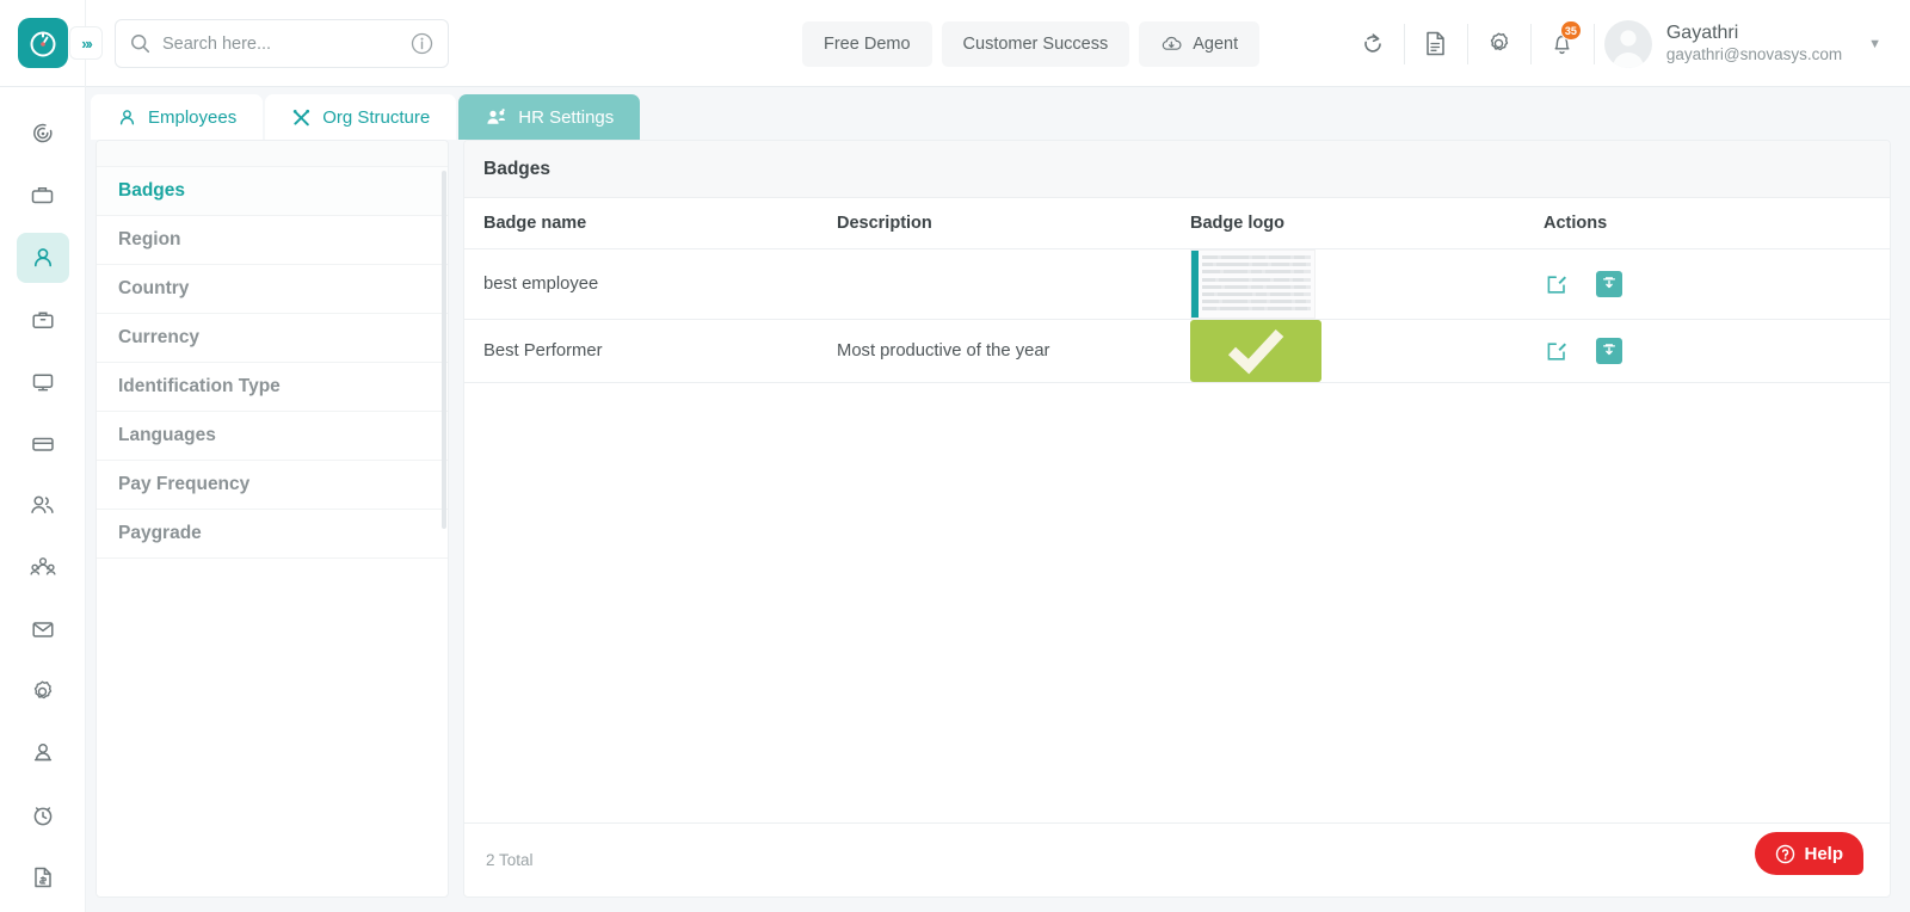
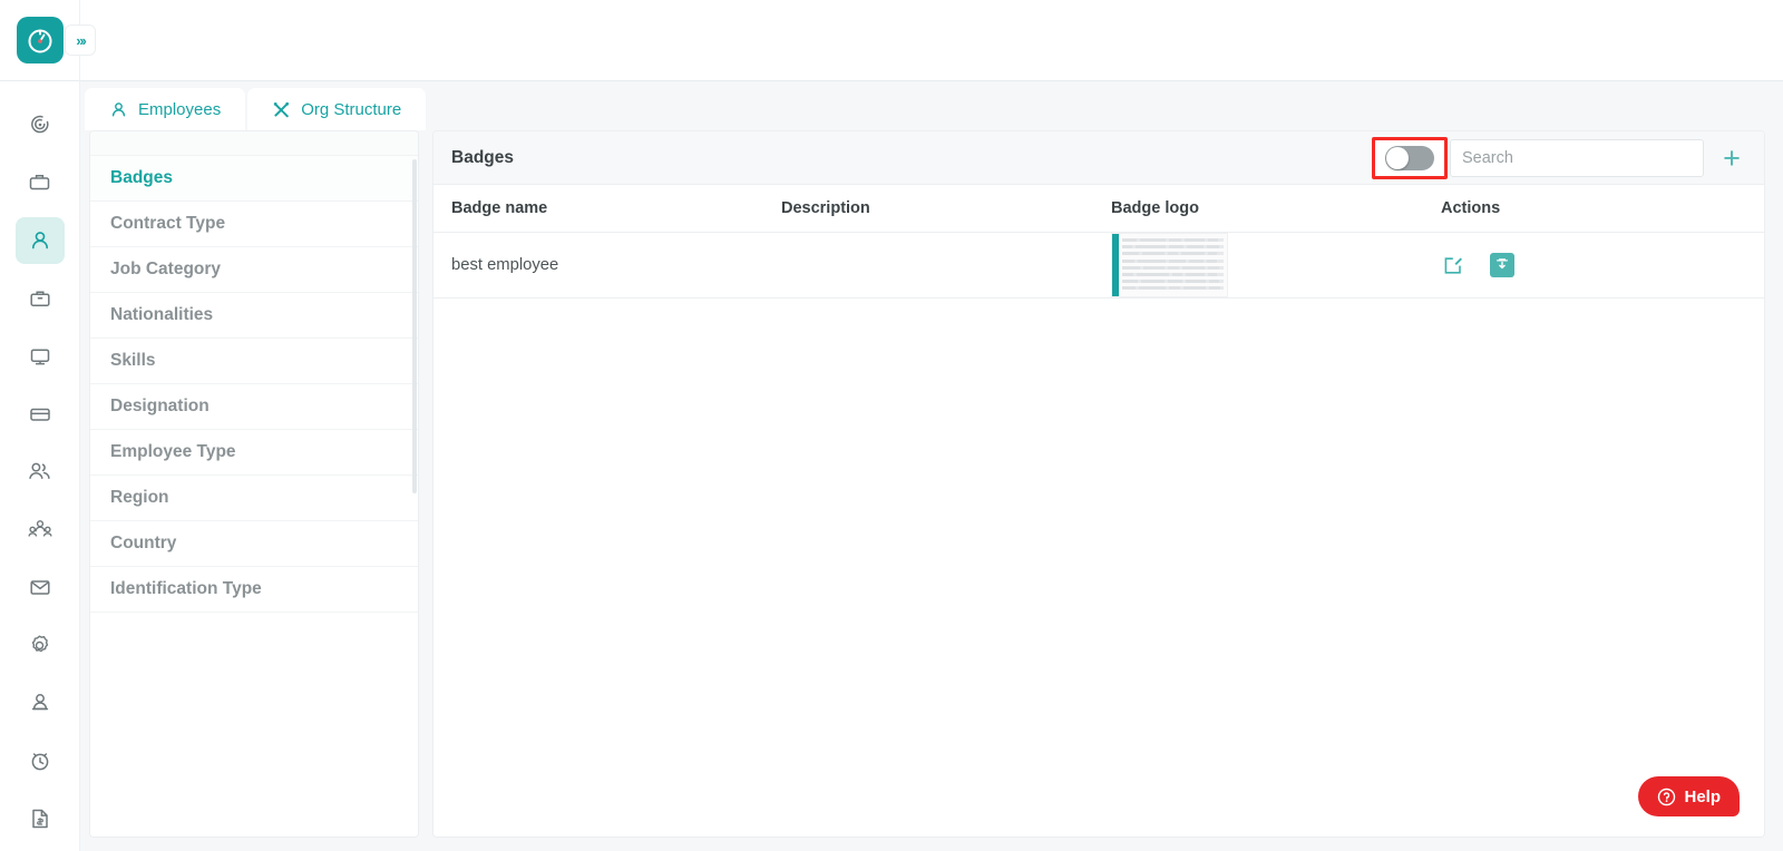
  »›
- Search here...
- Free Demo
- Customer Success
- Agent
- 35
- Gayathri
- gayathri@snovasys.com
- ▼
  Employees
  Org Structure
- HR Settings
  Badges
+ Contract Type
+ Job Category
+ Nationalities
+ Skills
+ Designation
+ Employee Type
  Region
  Country
- Currency
  Identification Type
- Languages
- Pay Frequency
- Paygrade
  Badges
+ Search
+ +
  Badge name	Description	Badge logo	Actions
  best employee
- Best Performer	Most productive of the year
- 2 Total
  Help
